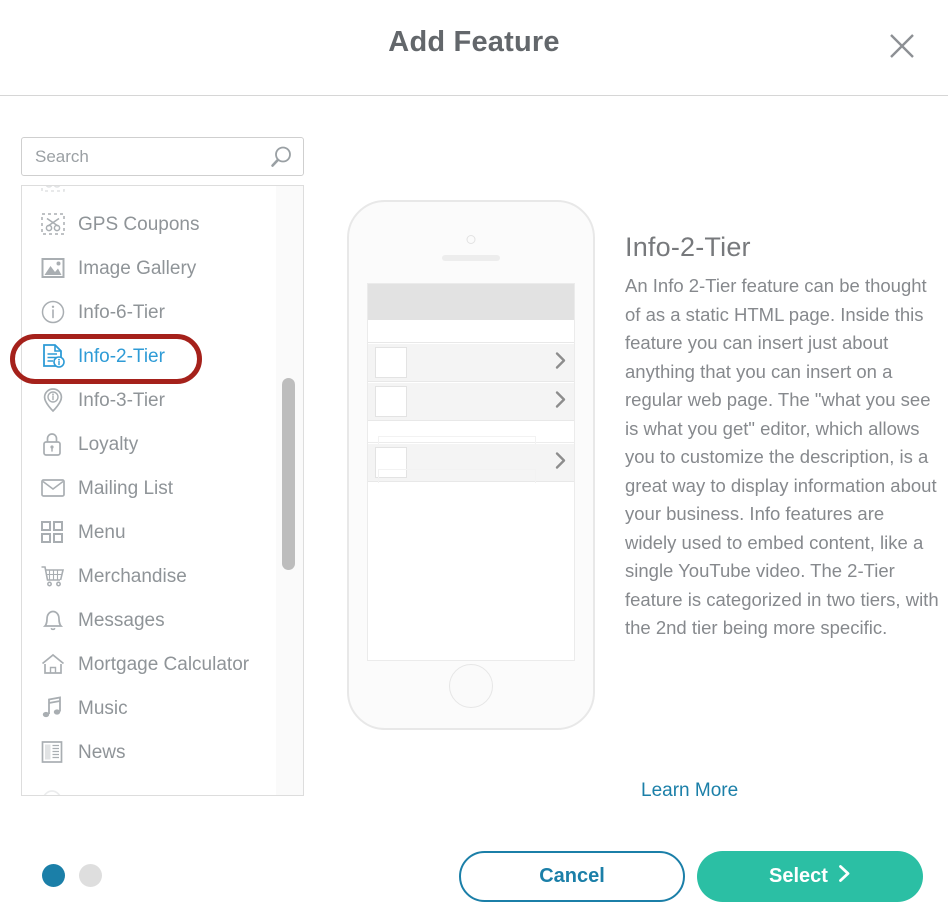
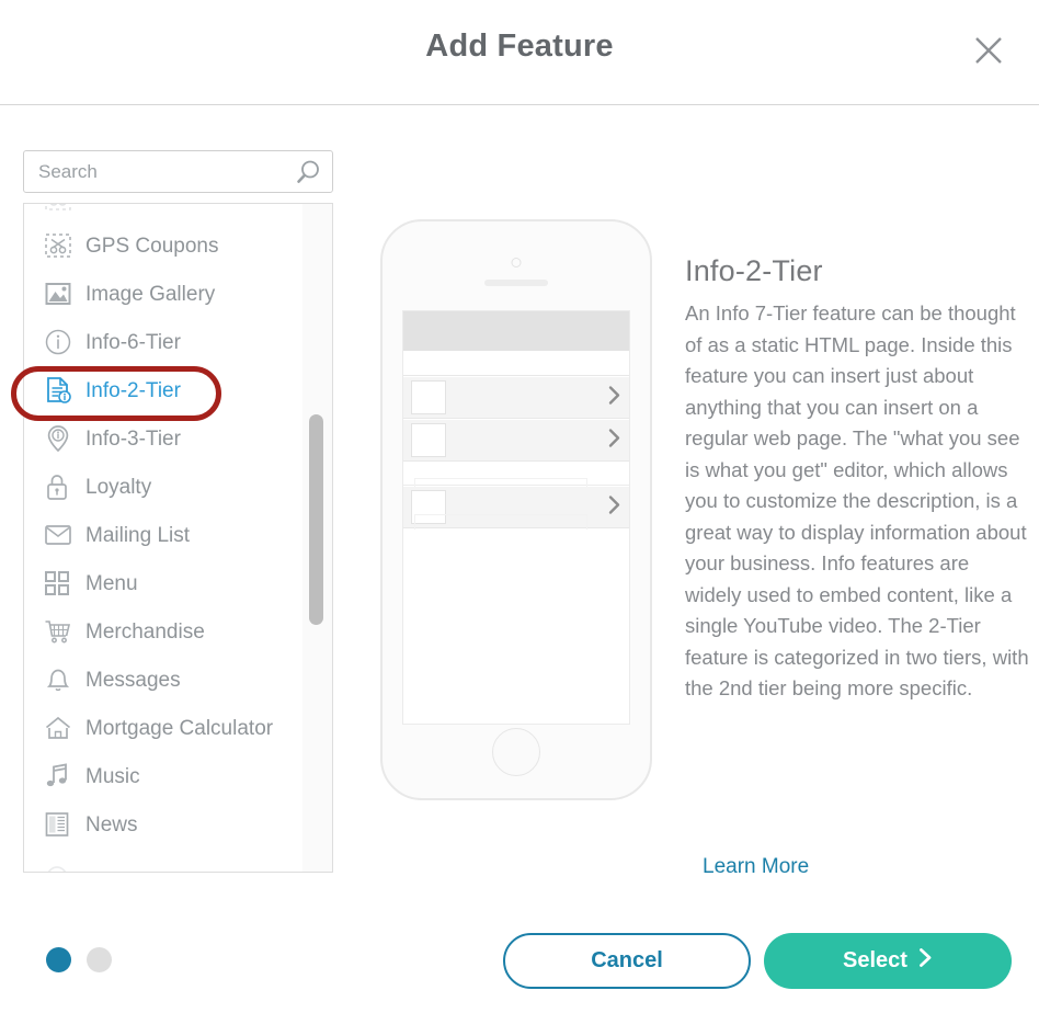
  Add Feature
  Search
  GPS Coupons
  Image Gallery
  Info-6-Tier
  Info-2-Tier
  Info-3-Tier
  Loyalty
  Mailing List
  Menu
  Merchandise
  Messages
  Mortgage Calculator
  Music
  News
  Info-2-Tier
- An Info 2-Tier feature can be thought of as a static HTML page. Inside this feature you can insert just about anything that you can insert on a regular web page. The "what you see is what you get" editor, which allows you to customize the description, is a great way to display information about your business. Info features are widely used to embed content, like a single YouTube video. The 2-Tier feature is categorized in two tiers, with the 2nd tier being more specific.
+ An Info 7-Tier feature can be thought of as a static HTML page. Inside this feature you can insert just about anything that you can insert on a regular web page. The "what you see is what you get" editor, which allows you to customize the description, is a great way to display information about your business. Info features are widely used to embed content, like a single YouTube video. The 2-Tier feature is categorized in two tiers, with the 2nd tier being more specific.
  Learn More
  Cancel
  Select
